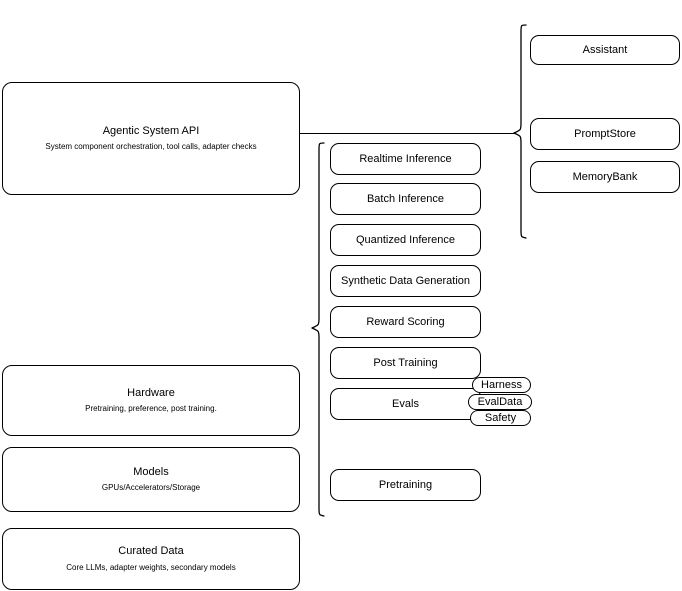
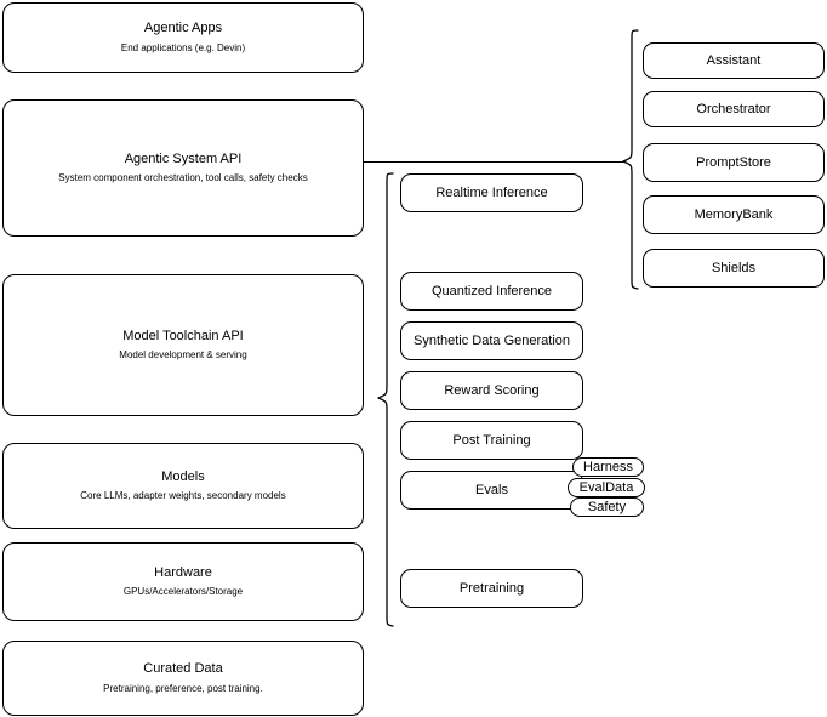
+ Agentic Apps
+ End applications (e.g. Devin)
  Agentic System API
- System component orchestration, tool calls, adapter checks
+ System component orchestration, tool calls, safety checks
+ Model Toolchain API
+ Model development & serving
- Hardware
+ Models
- Pretraining, preference, post training.
+ Core LLMs, adapter weights, secondary models
- Models
+ Hardware
  GPUs/Accelerators/Storage
  Curated Data
- Core LLMs, adapter weights, secondary models
+ Pretraining, preference, post training.
  Realtime Inference
- Batch Inference
  Quantized Inference
  Synthetic Data Generation
  Reward Scoring
  Post Training
  Evals
  Pretraining
  Harness
  EvalData
  Safety
  Assistant
+ Orchestrator
  PromptStore
  MemoryBank
+ Shields
